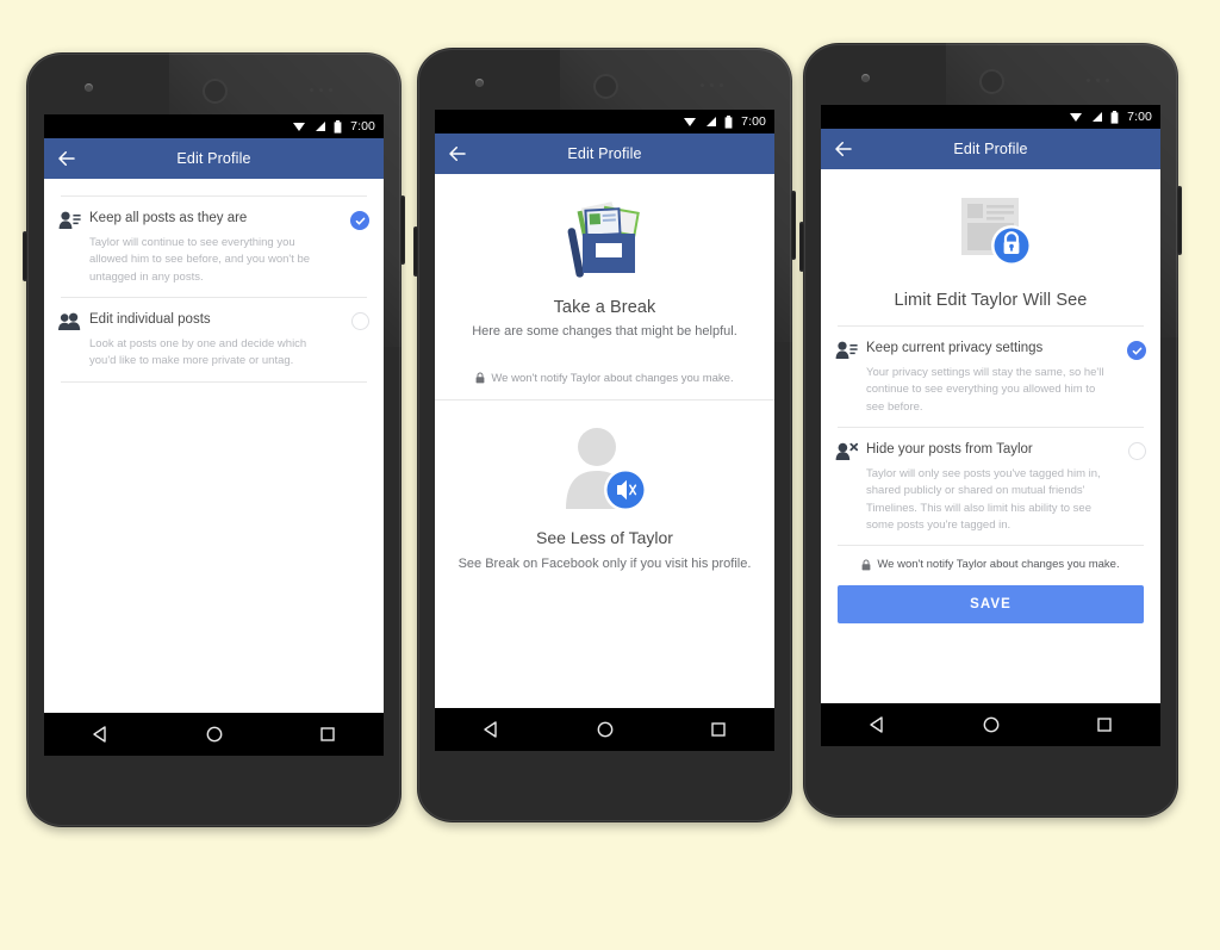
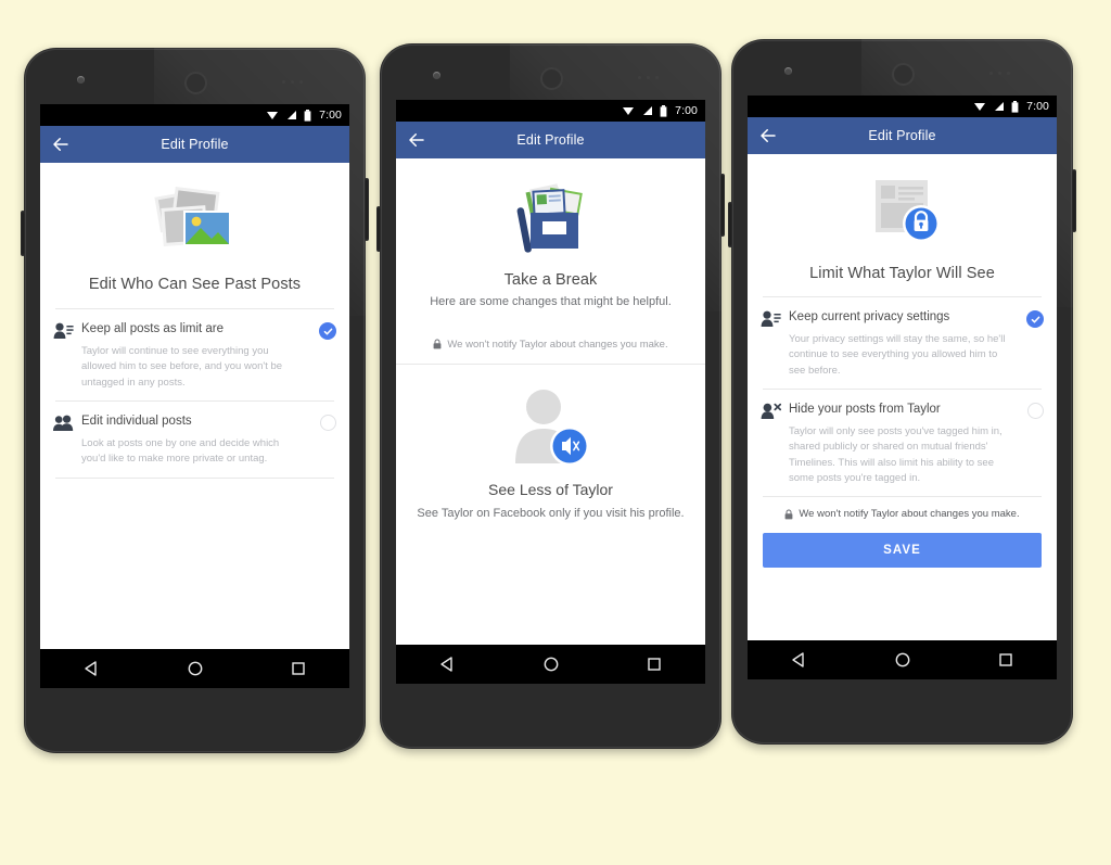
  7:00
  Edit Profile
+ Edit Who Can See Past Posts
- Keep all posts as they are
+ Keep all posts as limit are
  Taylor will continue to see everything you allowed him to see before, and you won't be untagged in any posts.
  Edit individual posts
  Look at posts one by one and decide which you'd like to make more private or untag.
  7:00
  Edit Profile
  Take a Break
  Here are some changes that might be helpful.
  We won't notify Taylor about changes you make.
  See Less of Taylor
- See Break on Facebook only if you visit his profile.
+ See Taylor on Facebook only if you visit his profile.
  7:00
  Edit Profile
- Limit Edit Taylor Will See
+ Limit What Taylor Will See
  Keep current privacy settings
  Your privacy settings will stay the same, so he'll continue to see everything you allowed him to see before.
  Hide your posts from Taylor
  Taylor will only see posts you've tagged him in, shared publicly or shared on mutual friends' Timelines. This will also limit his ability to see some posts you're tagged in.
  We won't notify Taylor about changes you make.
  SAVE
